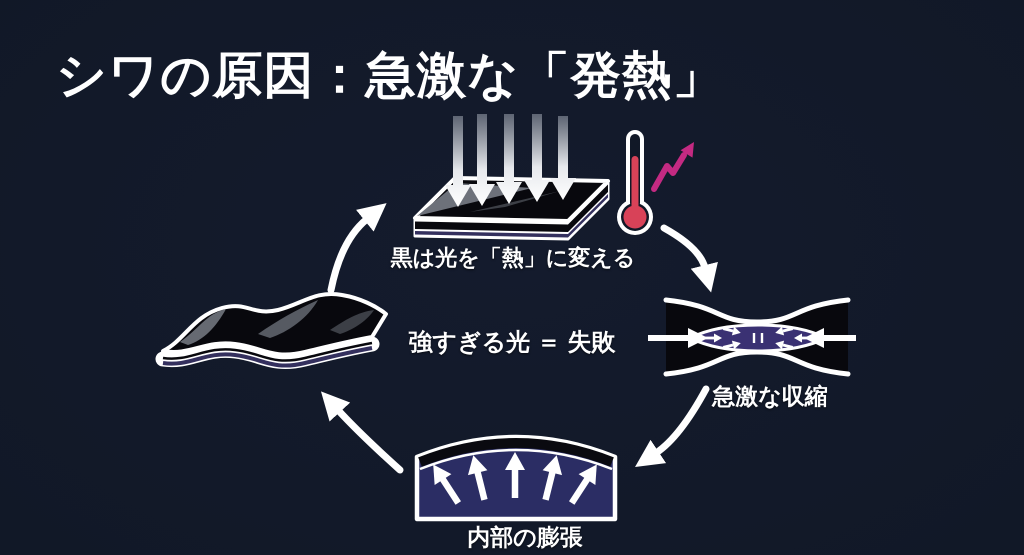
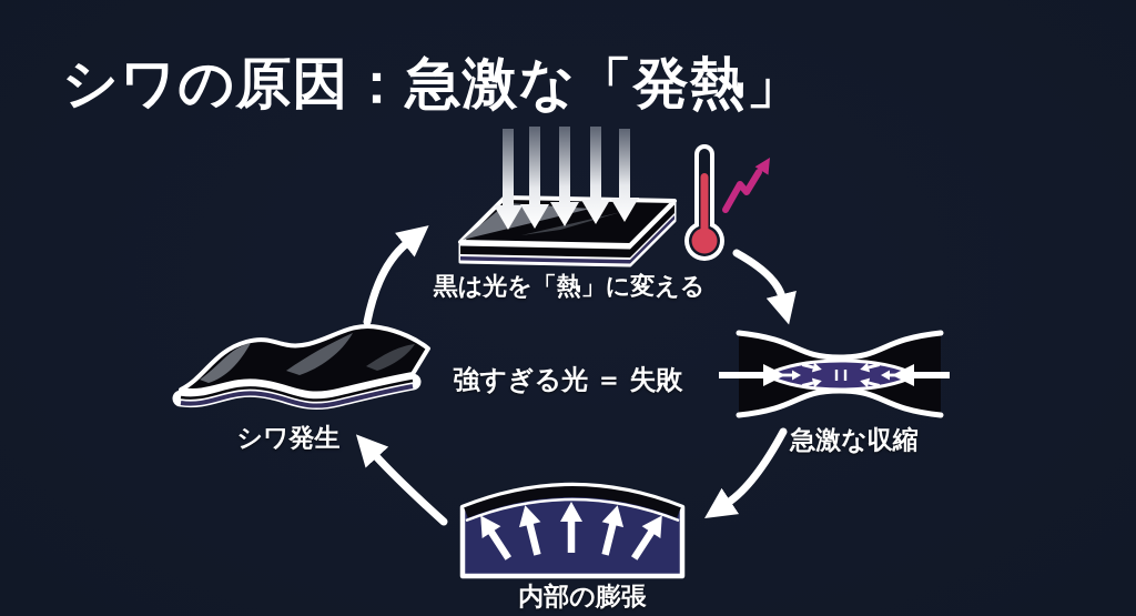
  シワの原因：急激な「発熱」
  黒は光を「熱」に変える
  急激な収縮
  内部の膨張
+ シワ発生
  強すぎる光 ＝ 失敗
